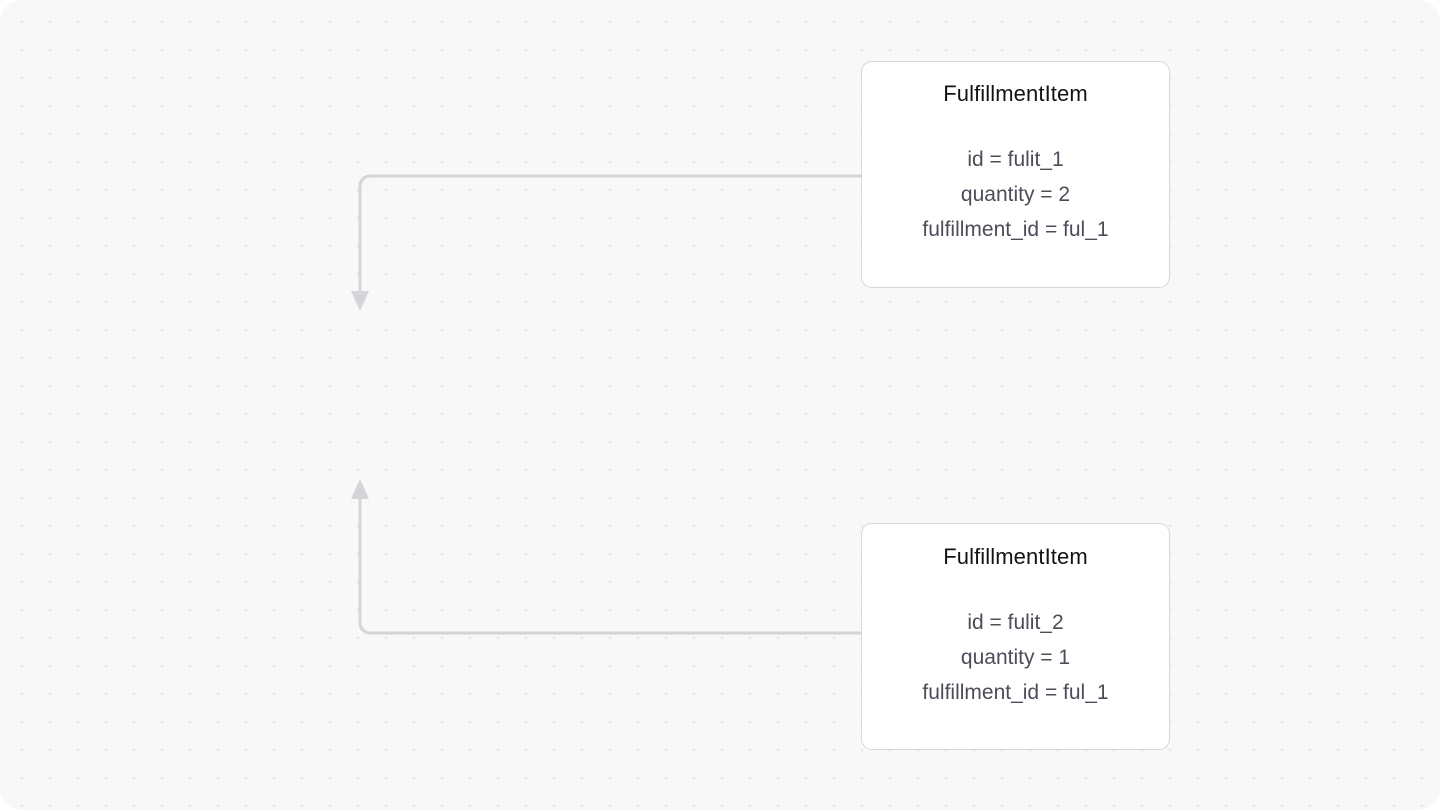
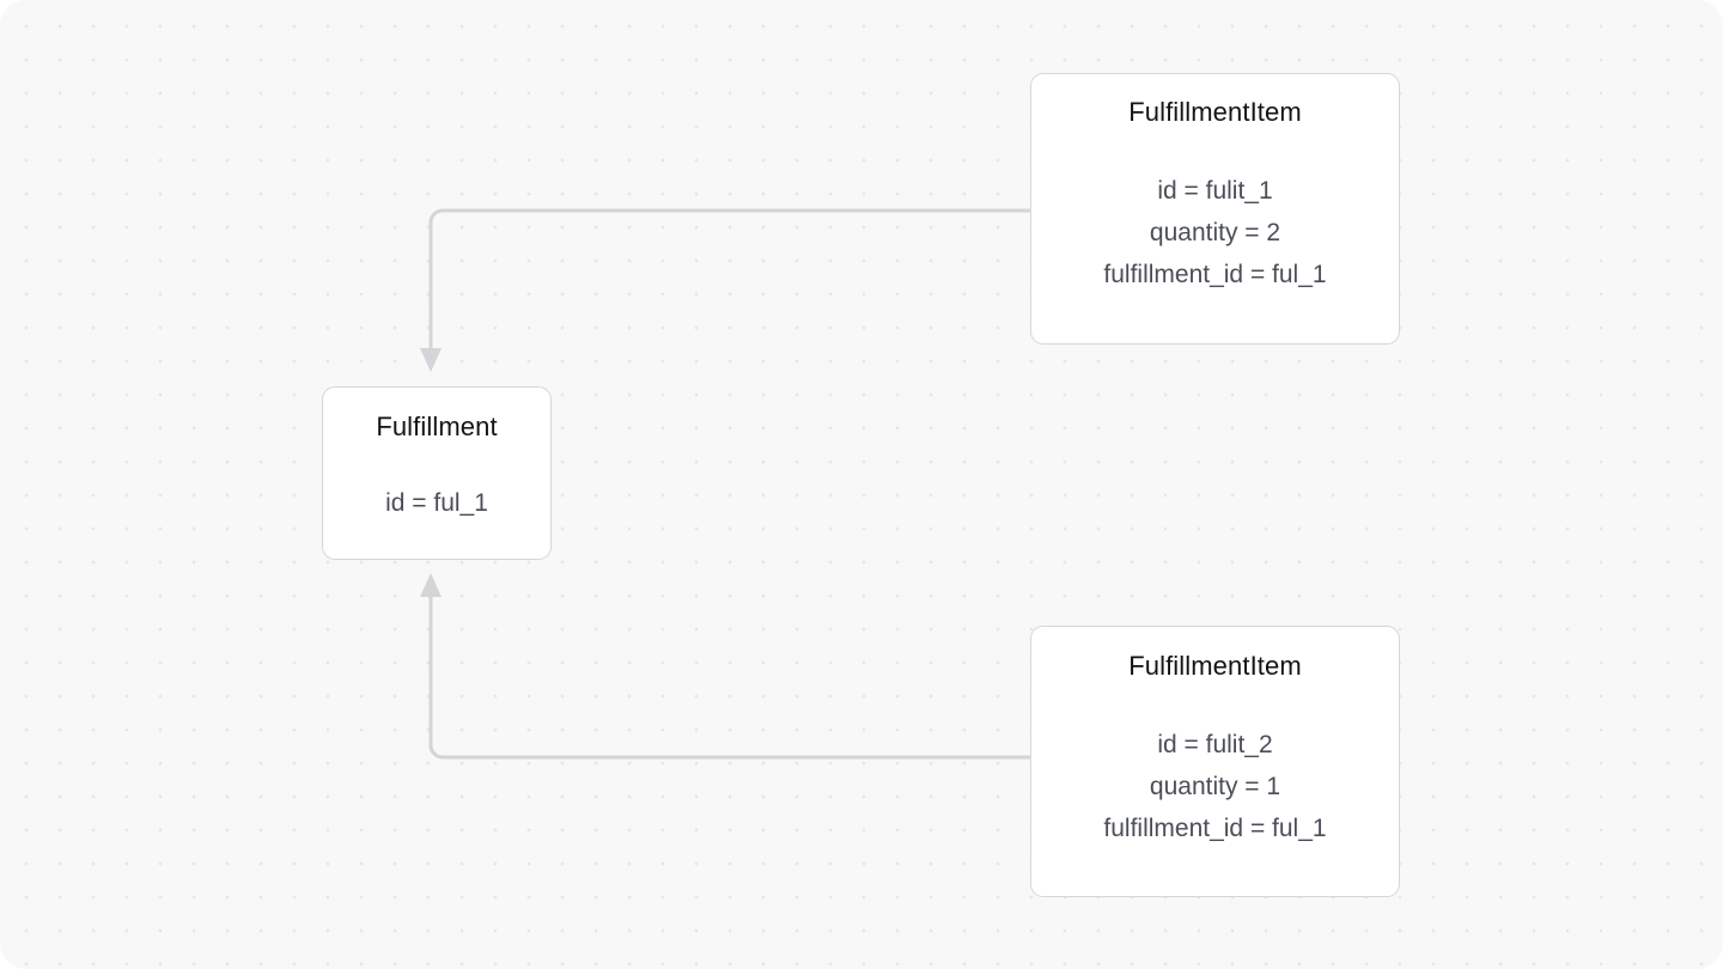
  FulfillmentItem
  id = fulit_1
  quantity = 2
  fulfillment_id = ful_1
+ Fulfillment
+ id = ful_1
  FulfillmentItem
  id = fulit_2
  quantity = 1
  fulfillment_id = ful_1
